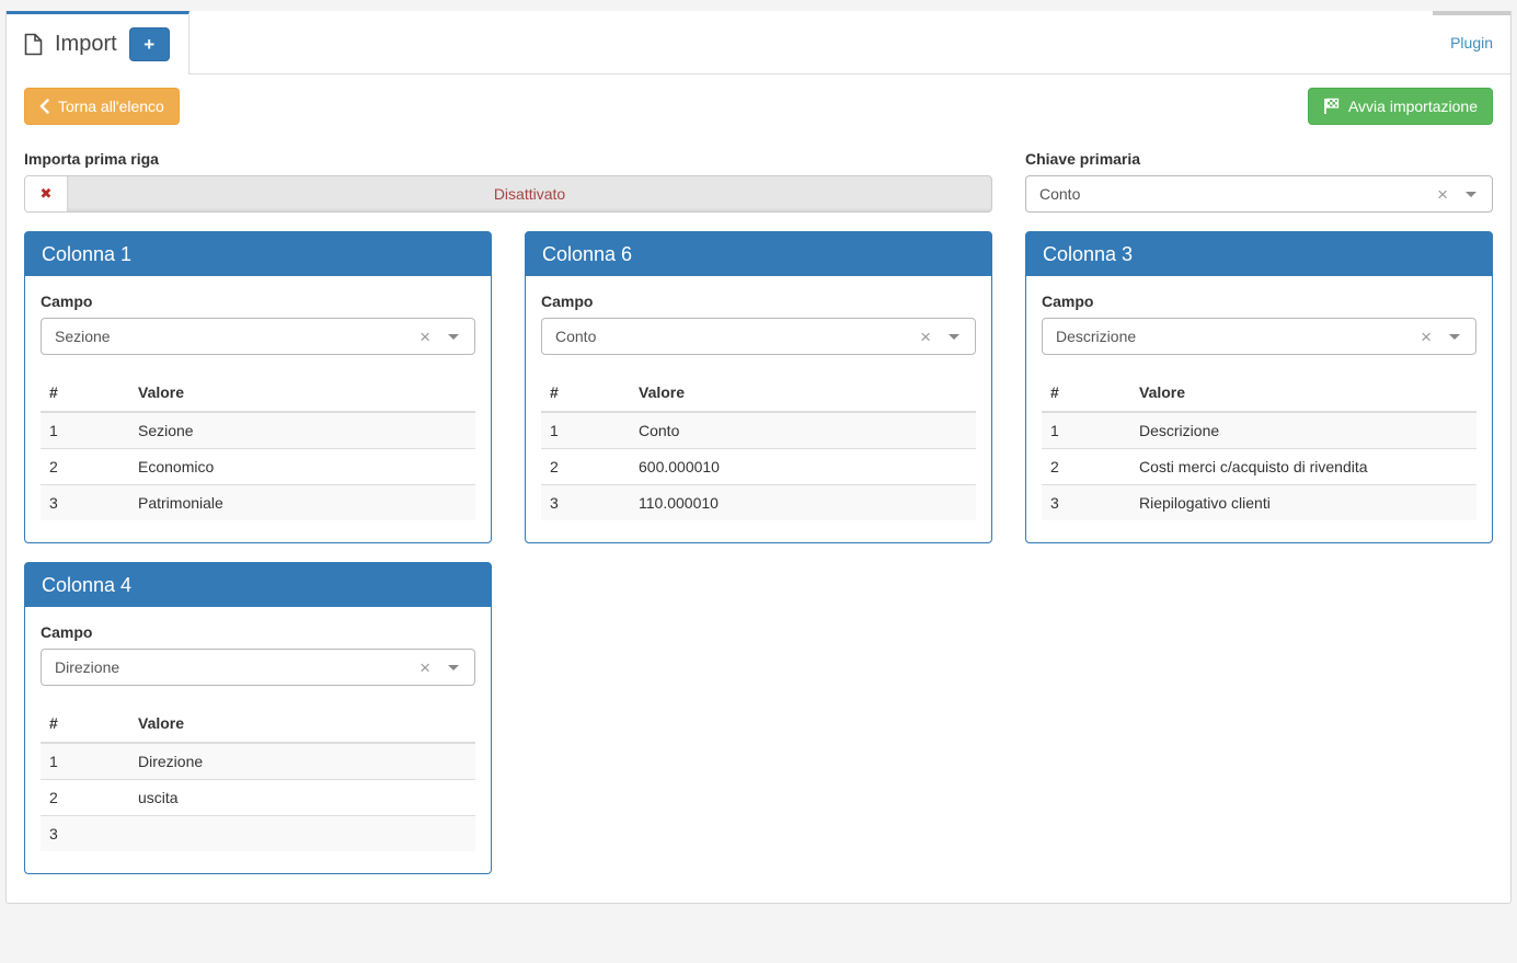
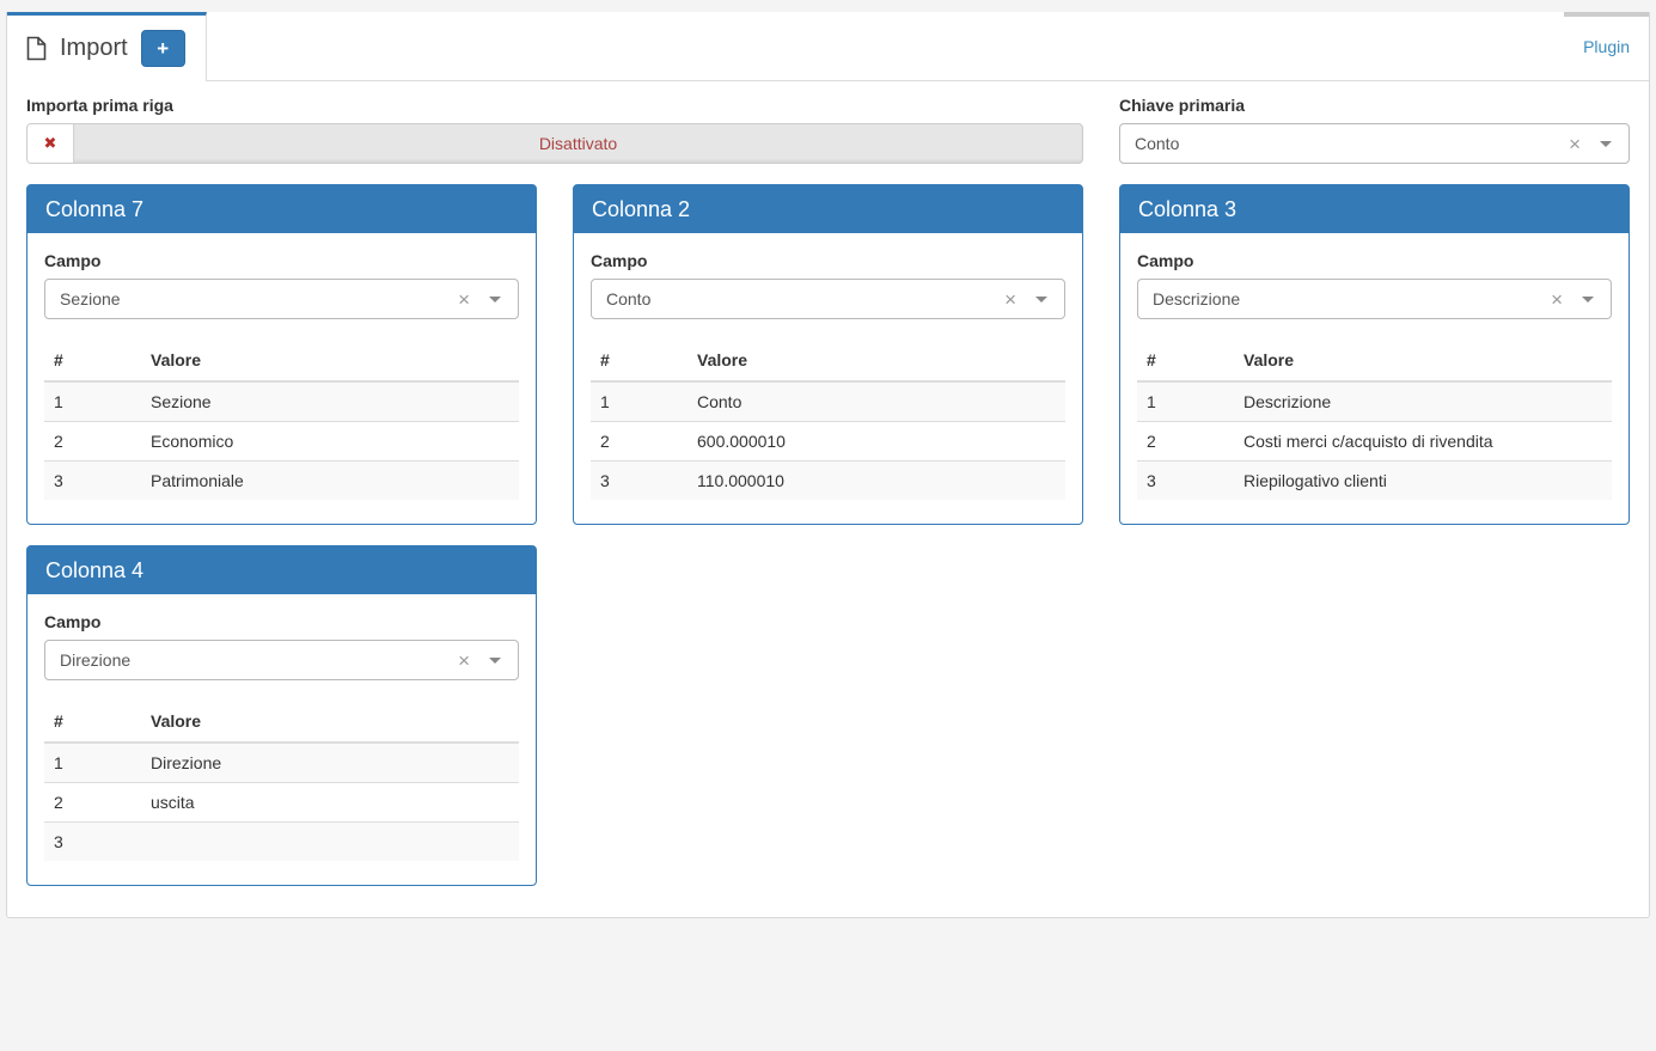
  Import
  +
  Plugin
- Torna all'elenco
- Avvia importazione
  Importa prima riga
  ✖
  Disattivato
  Chiave primaria
  Conto
  ×
- Colonna 1
+ Colonna 7
  Campo
  Sezione
  ×
  #	Valore
  1	Sezione
  2	Economico
  3	Patrimoniale
- Colonna 6
+ Colonna 2
  Campo
  Conto
  ×
  #	Valore
  1	Conto
  2	600.000010
  3	110.000010
  Colonna 3
  Campo
  Descrizione
  ×
  #	Valore
  1	Descrizione
  2	Costi merci c/acquisto di rivendita
  3	Riepilogativo clienti
  Colonna 4
  Campo
  Direzione
  ×
  #	Valore
  1	Direzione
  2	uscita
  3
